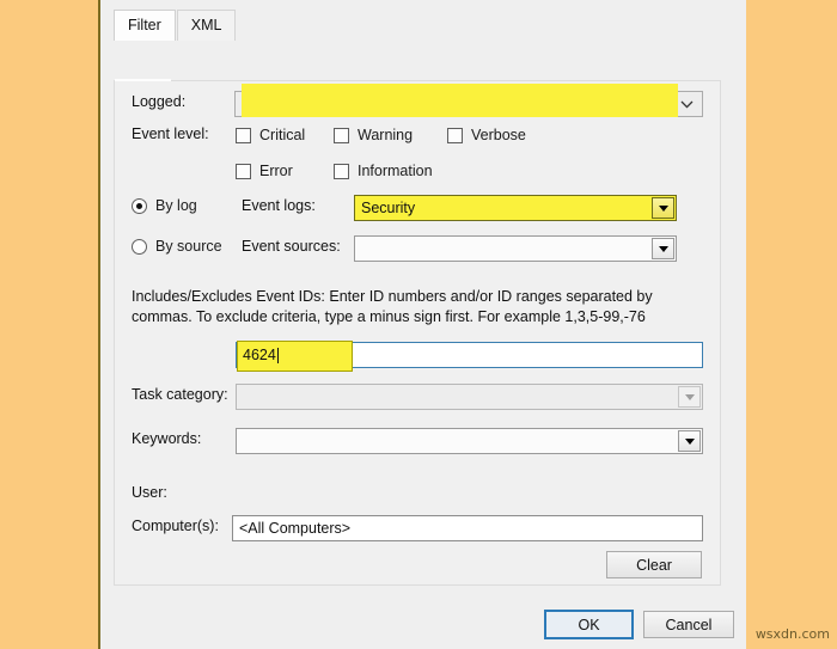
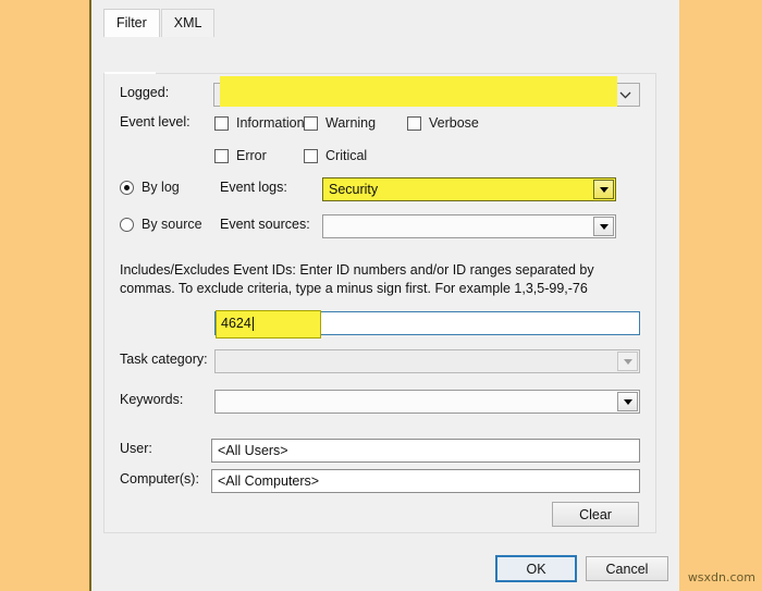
  Filter XML
  Logged:
  Event level:
- Critical
+ Information
  Warning
  Verbose
  Error
- Information
+ Critical
  By log
  Event logs:
  Security
  By source
  Event sources:
  Includes/Excludes Event IDs: Enter ID numbers and/or ID ranges separated by commas. To exclude criteria, type a minus sign first. For example 1,3,5-99,-76
  4624
  Task category:
  Keywords:
  User:
+ <All Users>
  Computer(s):
  <All Computers>
  Clear
  OK
  Cancel
  wsxdn.com
